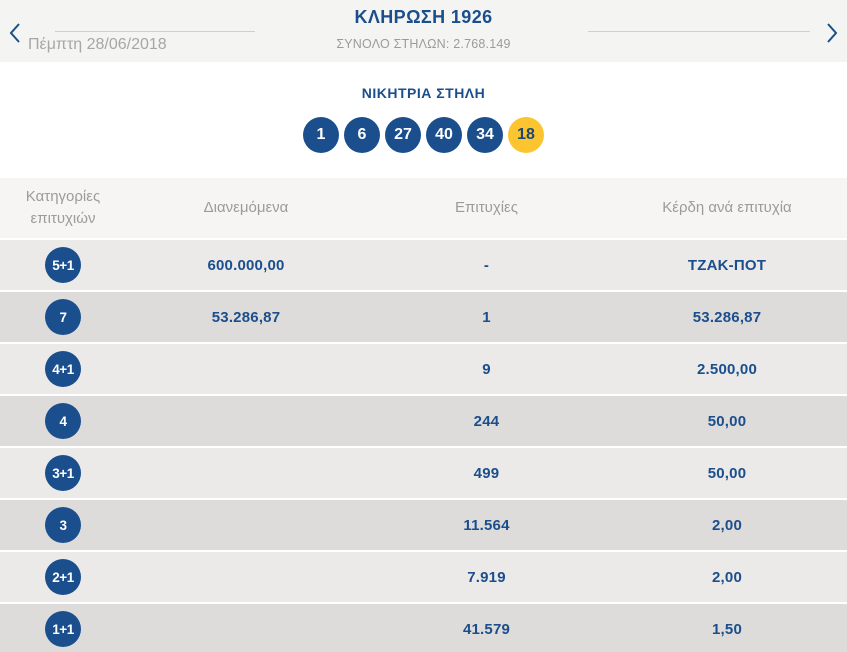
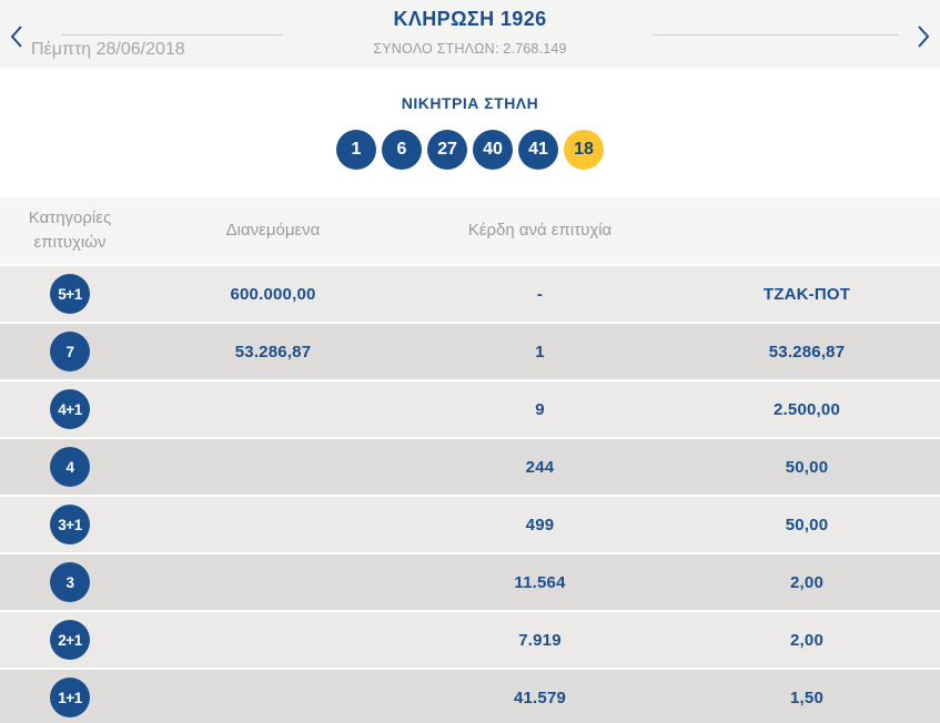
  Πέμπτη 28/06/2018
  ΚΛΗΡΩΣΗ 1926
  ΣΥΝΟΛΟ ΣΤΗΛΩΝ: 2.768.149
  ΝΙΚΗΤΡΙΑ ΣΤΗΛΗ
  1
  6
  27
  40
- 34
+ 41
  18
  Κατηγορίες επιτυχιών
  Διανεμόμενα
- Επιτυχίες
  Κέρδη ανά επιτυχία
  5+1
  600.000,00
  -
  ΤΖΑΚ-ΠΟΤ
  7
  53.286,87
  1
  53.286,87
  4+1
  9
  2.500,00
  4
  244
  50,00
  3+1
  499
  50,00
  3
  11.564
  2,00
  2+1
  7.919
  2,00
  1+1
  41.579
  1,50
